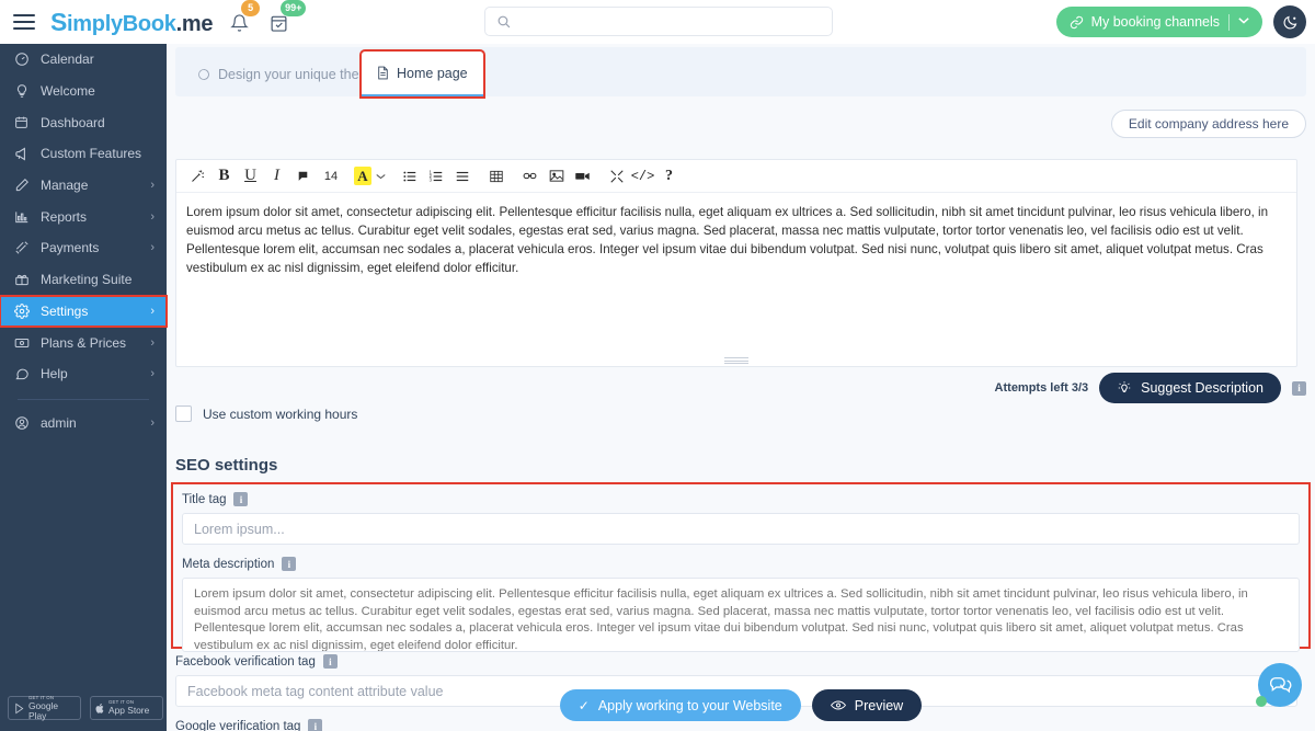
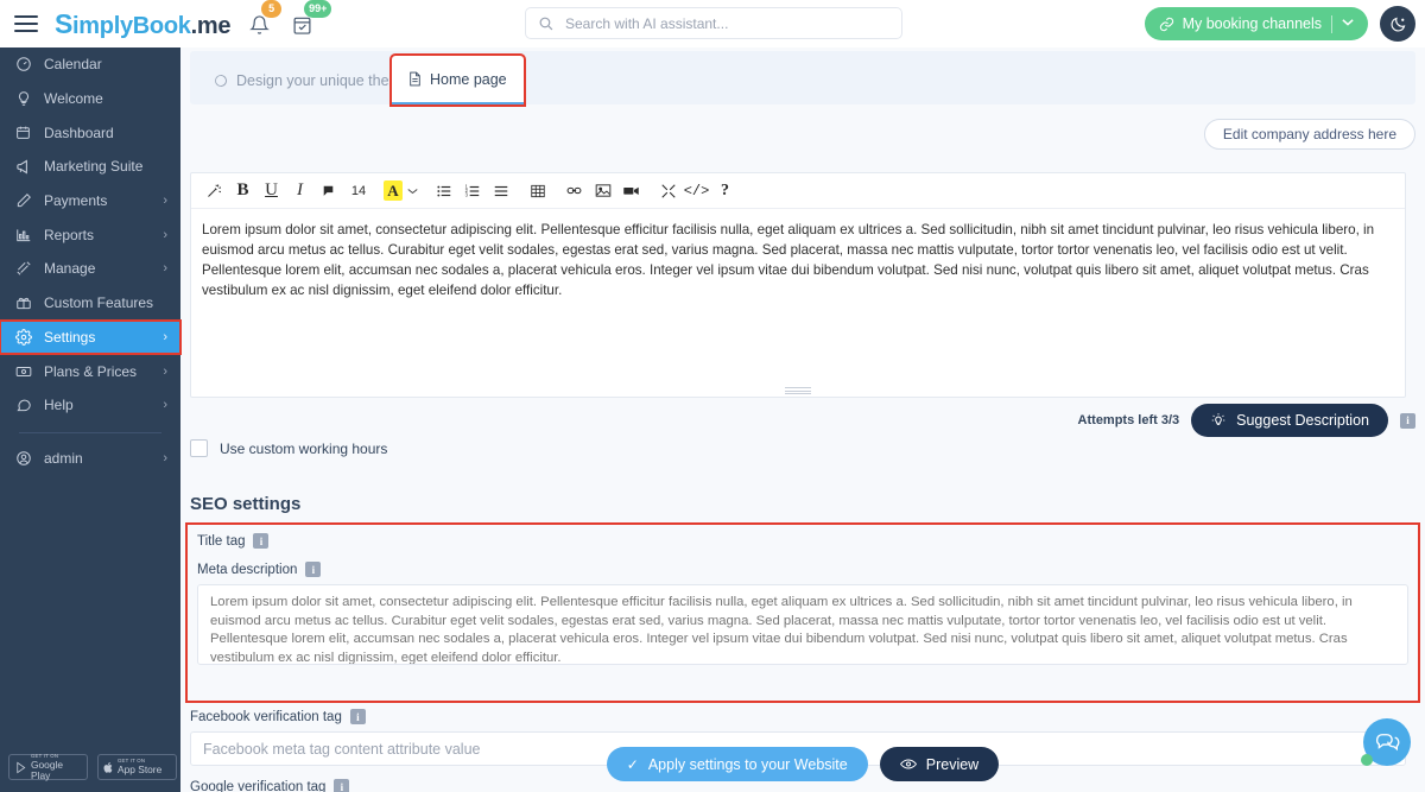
  SimplyBook.me
  5
  99+
+ Search with AI assistant...
  My booking channels
  Calendar
  Welcome
  Dashboard
- Custom Features
+ Marketing Suite
- Manage
+ Payments
  ›
  Reports
  ›
- Payments
+ Manage
  ›
- Marketing Suite
+ Custom Features
  Settings
  ›
  Plans & Prices
  ›
  Help
  ›
  admin
  ›
  Google Play
  App Store
  Design your unique the
  Home page
  Edit company address here
  B
  U
  I
  14
  A
  </>
  ?
  Lorem ipsum dolor sit amet, consectetur adipiscing elit. Pellentesque efficitur facilisis nulla, eget aliquam ex ultrices a. Sed sollicitudin, nibh sit amet tincidunt pulvinar, leo risus vehicula libero, in euismod arcu metus ac tellus. Curabitur eget velit sodales, egestas erat sed, varius magna. Sed placerat, massa nec mattis vulputate, tortor tortor venenatis leo, vel facilisis odio est ut velit. Pellentesque lorem elit, accumsan nec sodales a, placerat vehicula eros. Integer vel ipsum vitae dui bibendum volutpat. Sed nisi nunc, volutpat quis libero sit amet, aliquet volutpat metus. Cras vestibulum ex ac nisl dignissim, eget eleifend dolor efficitur.
  Attempts left 3/3
  Suggest Description
  i
  Use custom working hours
  SEO settings
  Title tag
  i
- Lorem ipsum...
  Meta description
  i
  Facebook verification tag
  i
  Facebook meta tag content attribute value
  Google verification tag
  i
  ✓
- Apply working to your Website
+ Apply settings to your Website
  Preview
